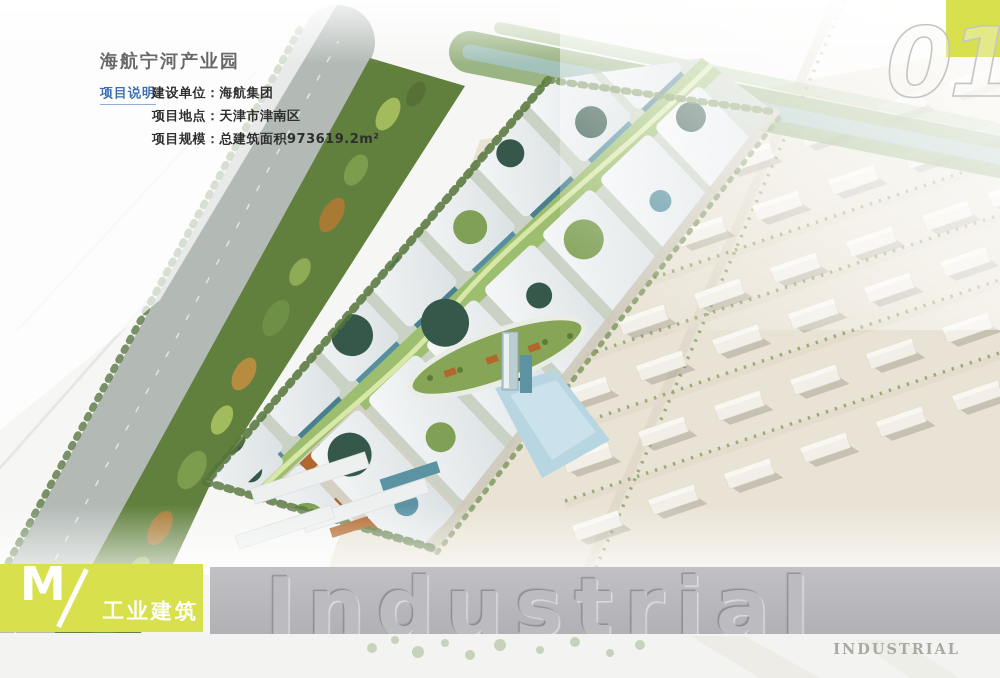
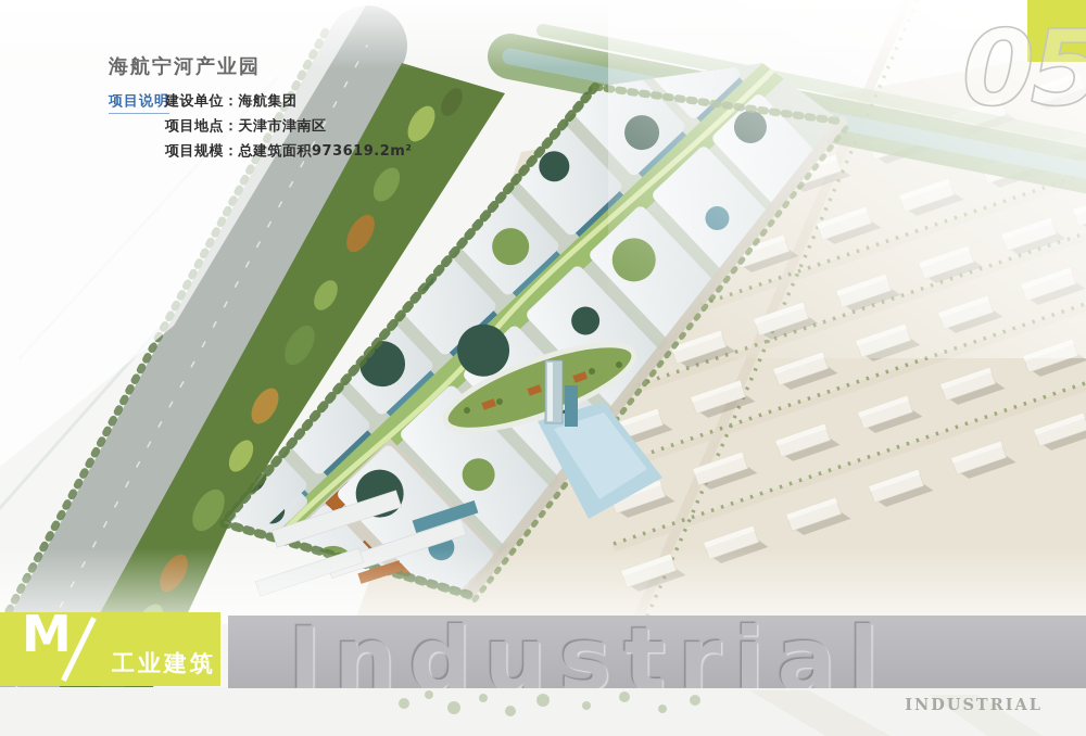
- 01
+ 05
  海航宁河产业园
  项目说明
  建设单位：海航集团
  项目地点：天津市津南区
  项目规模：总建筑面积973619.2m²
  Industrial
  M
  工业建筑
  INDUSTRIAL
